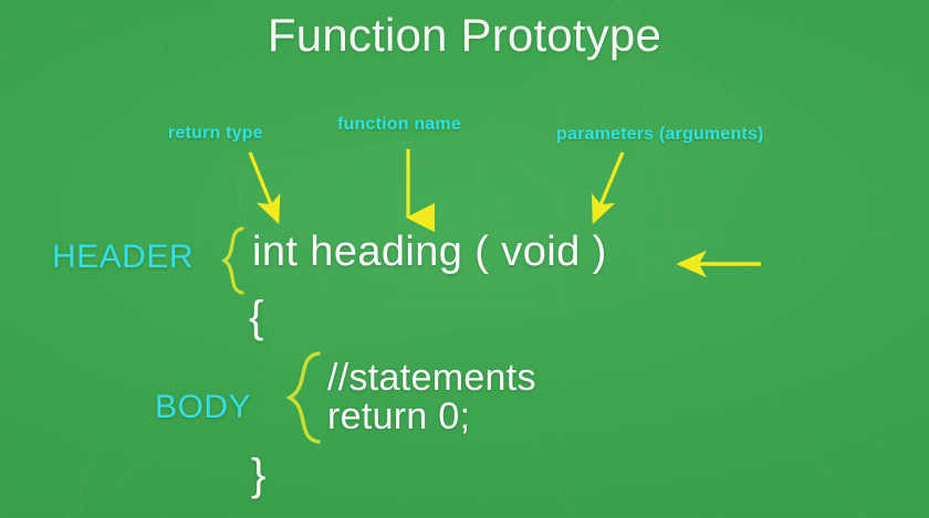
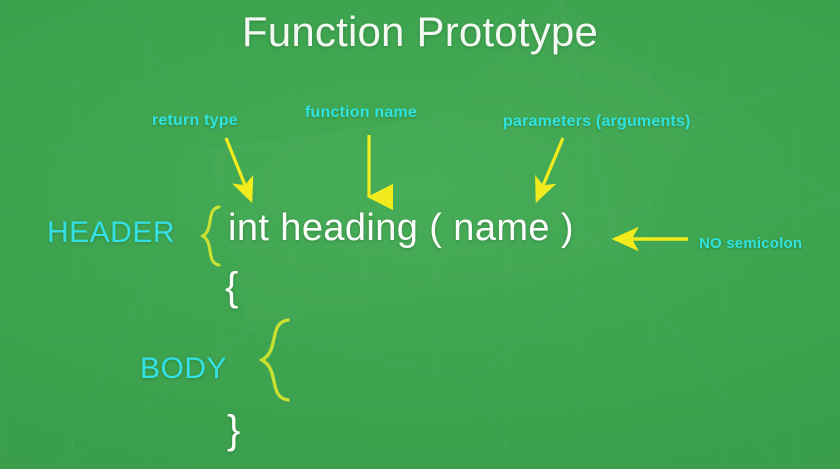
  Function Prototype
  return type
  function name
  parameters (arguments)
+ NO semicolon
  HEADER
  BODY
- int heading ( void )
+ int heading ( name )
  {
- //statements
- return 0;
  }
